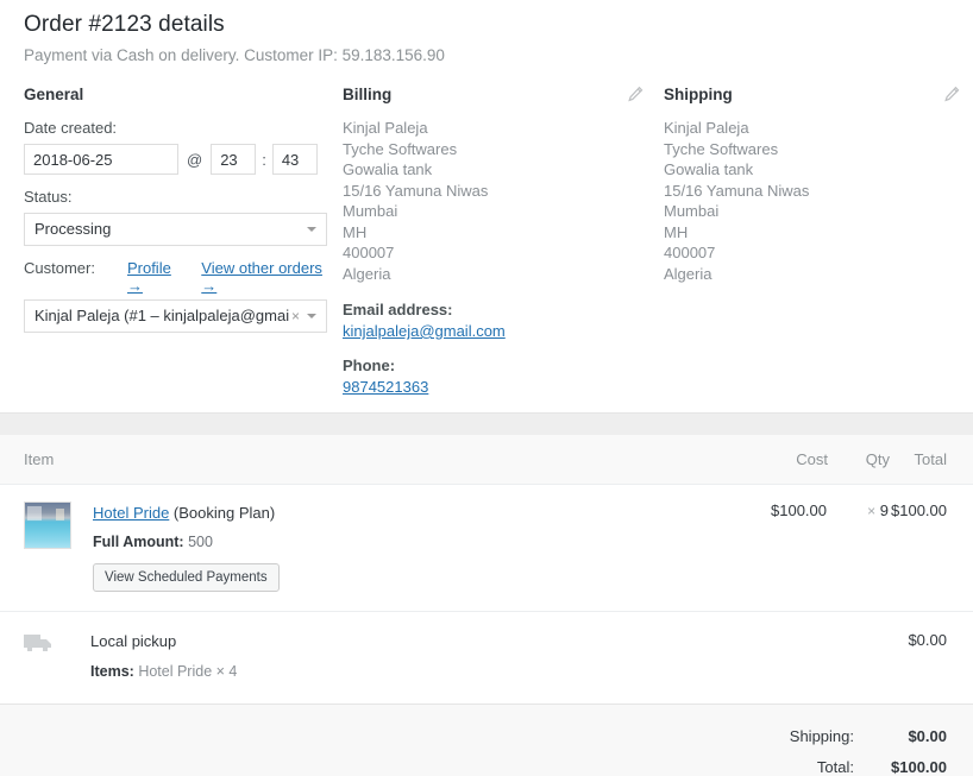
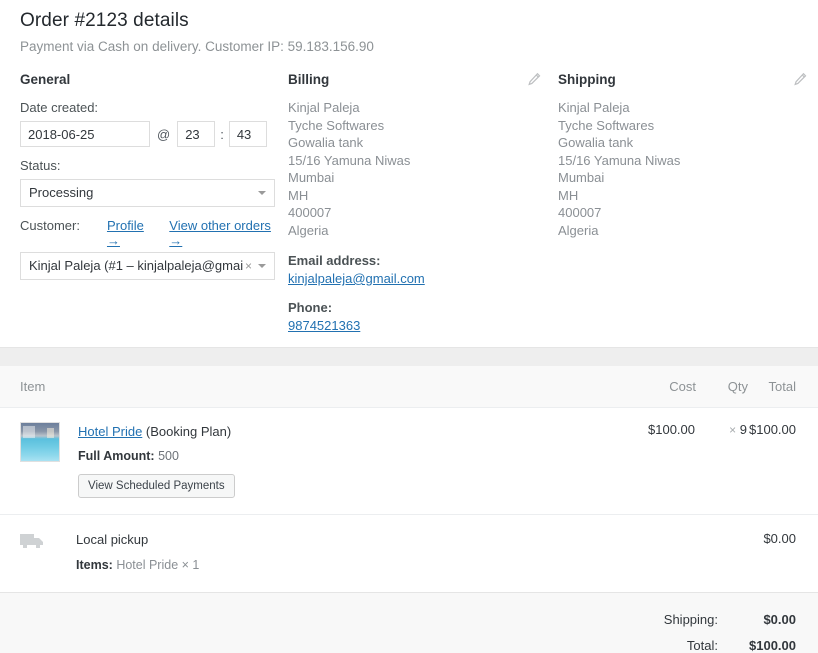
  Order #2123 details
  Payment via Cash on delivery. Customer IP: 59.183.156.90
  General
  Date created:
  2018-06-25
  @
  23
  :
  43
  Status:
  Processing
  Customer:
  Profile →
  View other orders →
  Kinjal Paleja (#1 – kinjalpaleja@gmai
  ×
  Billing
  Kinjal Paleja
  Tyche Softwares
  Gowalia tank
  15/16 Yamuna Niwas
  Mumbai
  MH
  400007
  Algeria
  Email address:
  kinjalpaleja@gmail.com
  Phone:
  9874521363
  Shipping
  Kinjal Paleja
  Tyche Softwares
  Gowalia tank
  15/16 Yamuna Niwas
  Mumbai
  MH
  400007
  Algeria
  Item		Cost	Qty	Total
  Hotel Pride (Booking Plan) Full Amount: 500 View Scheduled Payments		$100.00	× 9	$100.00
- Local pickup Items: Hotel Pride × 4				$0.00
+ Local pickup Items: Hotel Pride × 1				$0.00
  Shipping:	$0.00
  Total:	$100.00
